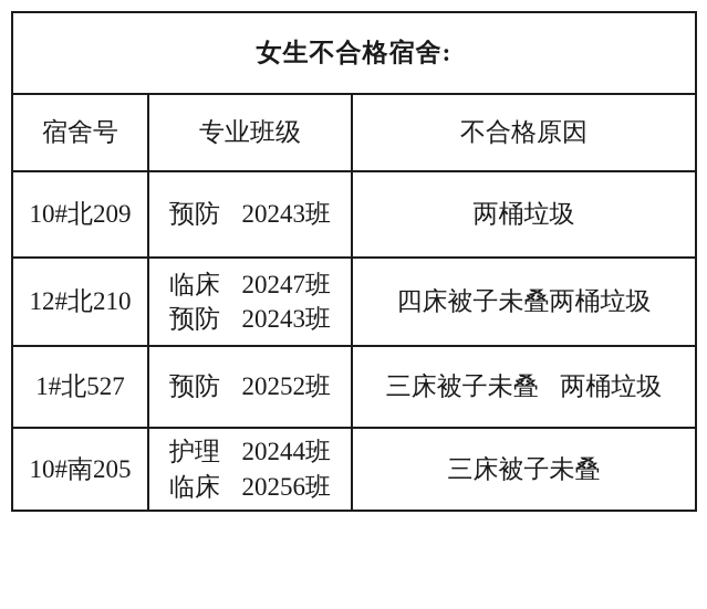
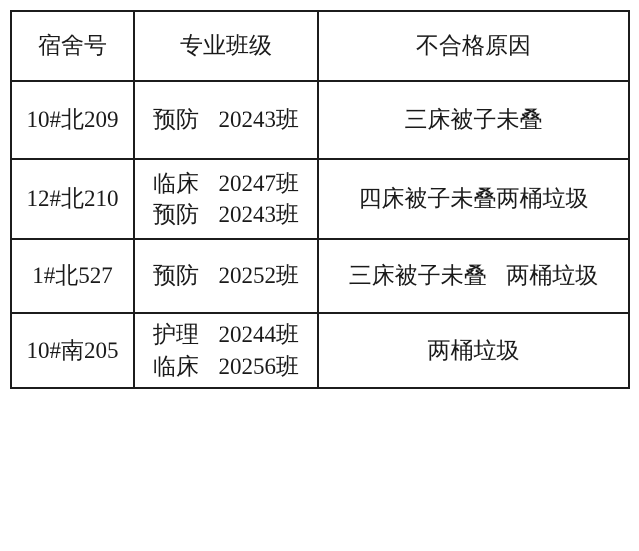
- 女生不合格宿舍:
  宿舍号	专业班级	不合格原因
- 10#北209	预防 20243班	两桶垃圾
+ 10#北209	预防 20243班	三床被子未叠
  12#北210	临床 20247班 预防 20243班	四床被子未叠两桶垃圾
  1#北527	预防 20252班	三床被子未叠 两桶垃圾
- 10#南205	护理 20244班 临床 20256班	三床被子未叠
+ 10#南205	护理 20244班 临床 20256班	两桶垃圾
